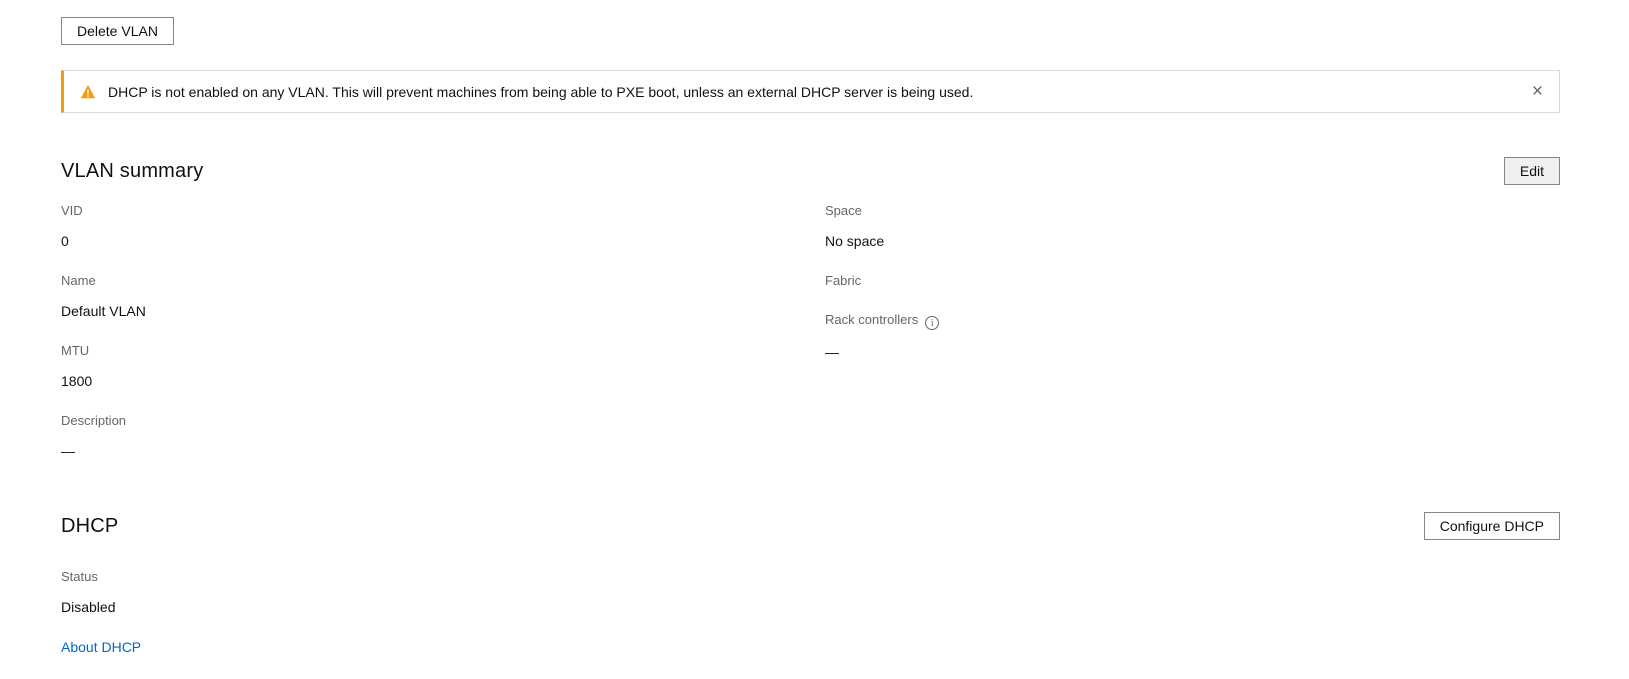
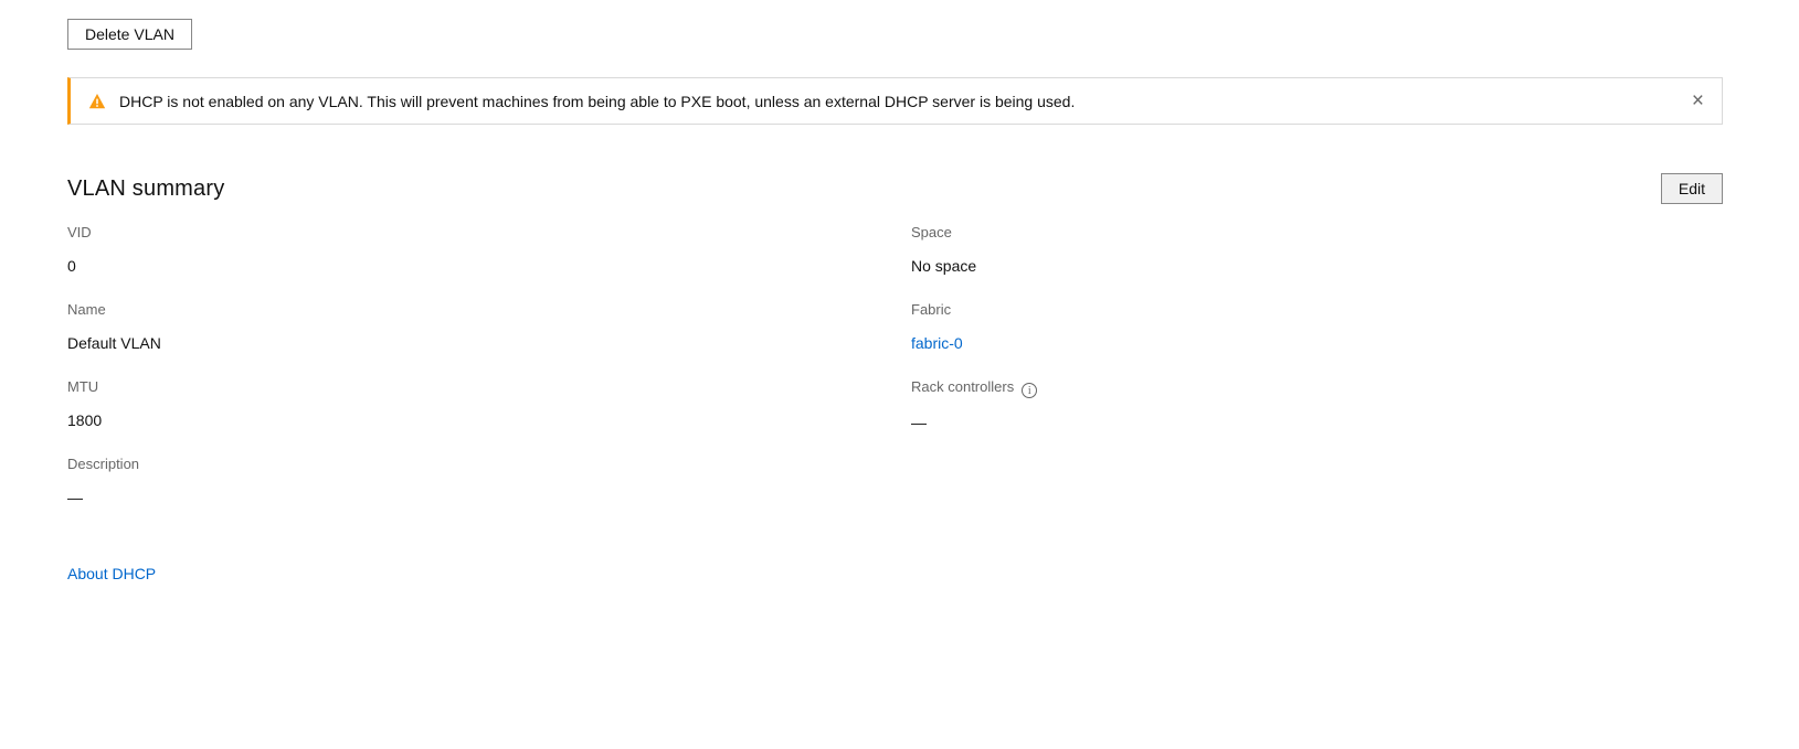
  Delete VLAN
  DHCP is not enabled on any VLAN. This will prevent machines from being able to PXE boot, unless an external DHCP server is being used.
  ×
  VLAN summary
  Edit
  VID
  0
  Name
  Default VLAN
  MTU
  1800
  Description
  —
  Space
  No space
  Fabric
+ fabric-0
  Rack controllers i
  —
- DHCP
- Configure DHCP
- Status
- Disabled
  About DHCP
